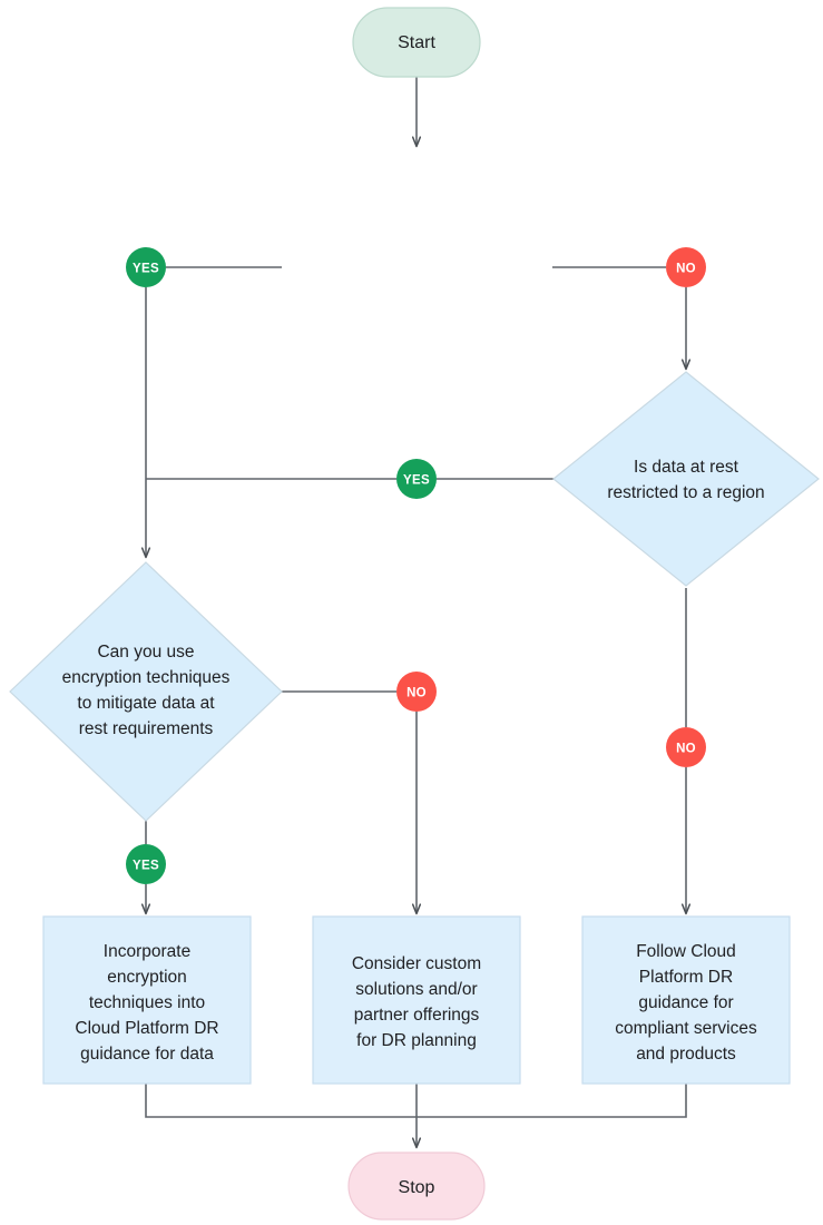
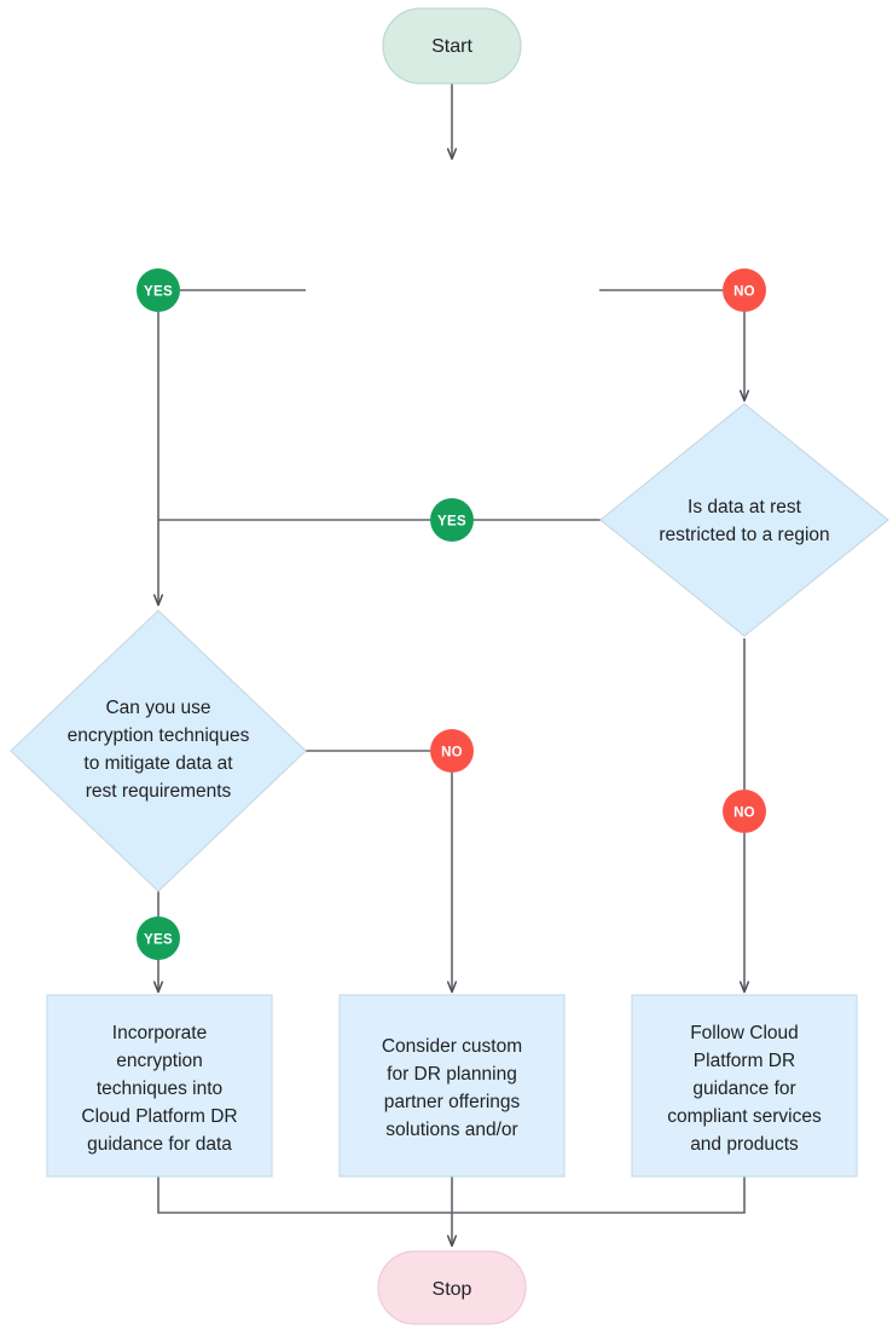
  Start
  Is data at rest
  restricted to a region
  Can you use
  encryption techniques
  to mitigate data at
  rest requirements
  Incorporate
  encryption
  techniques into
  Cloud Platform DR
  guidance for data
  Consider custom
- solutions and/or
+ for DR planning
  partner offerings
- for DR planning
+ solutions and/or
  Follow Cloud
  Platform DR
  guidance for
  compliant services
  and products
  Stop
  YES
  NO
  YES
  NO
  NO
  YES
